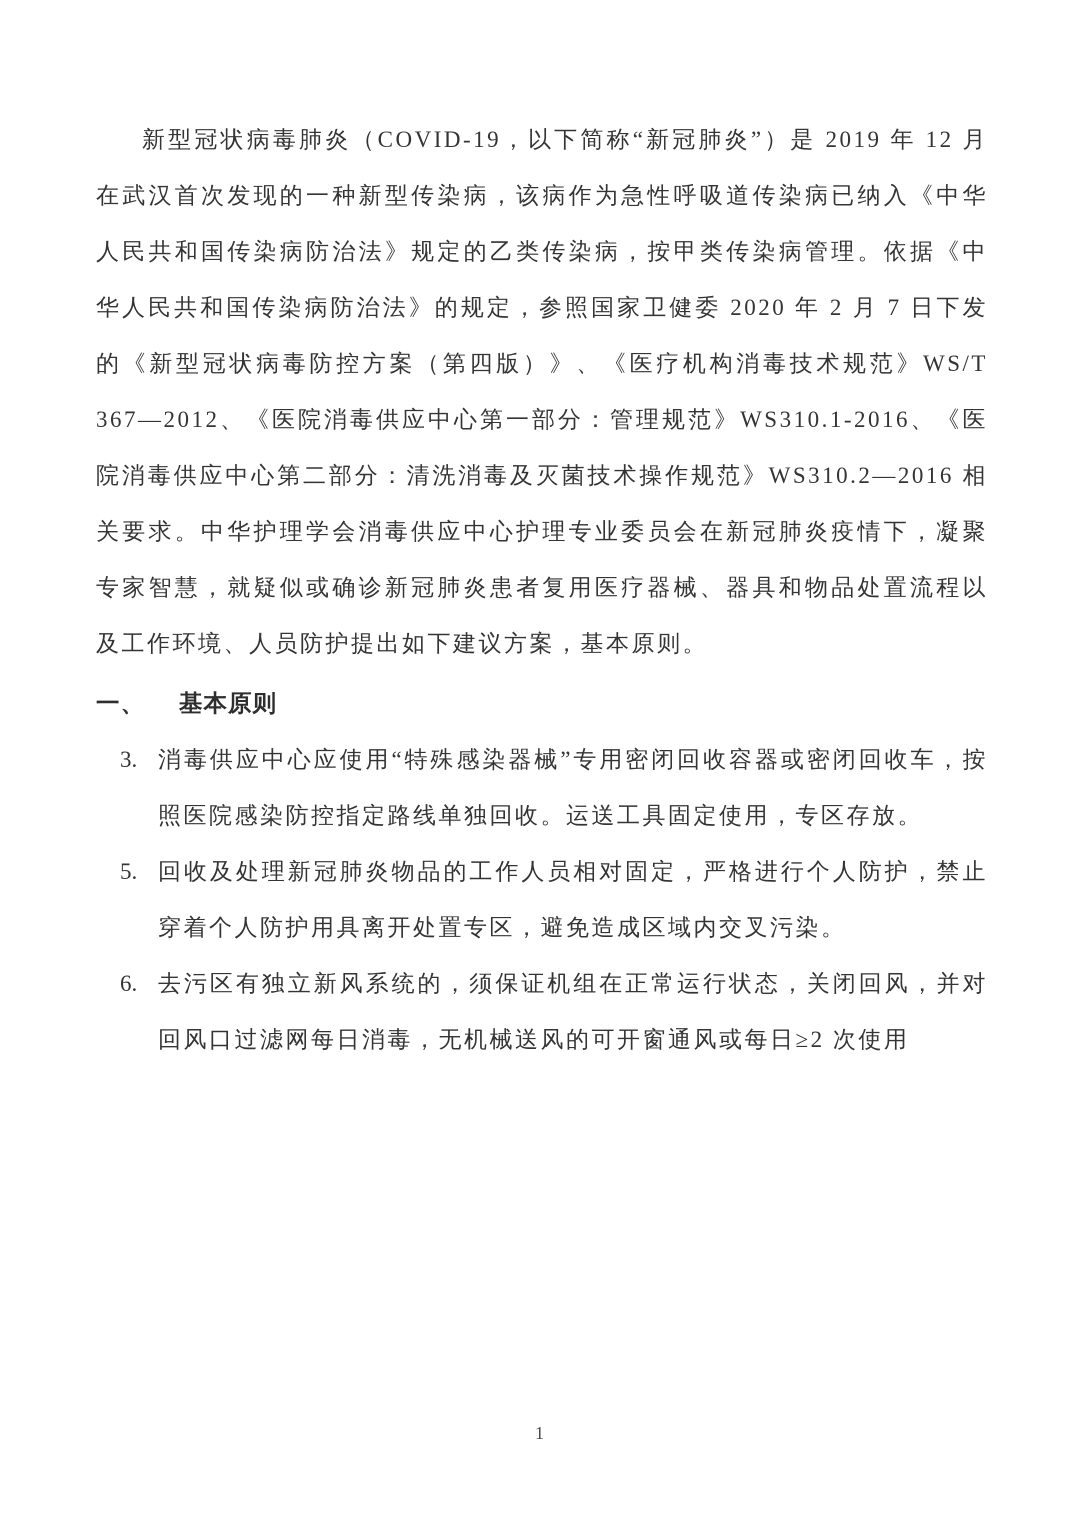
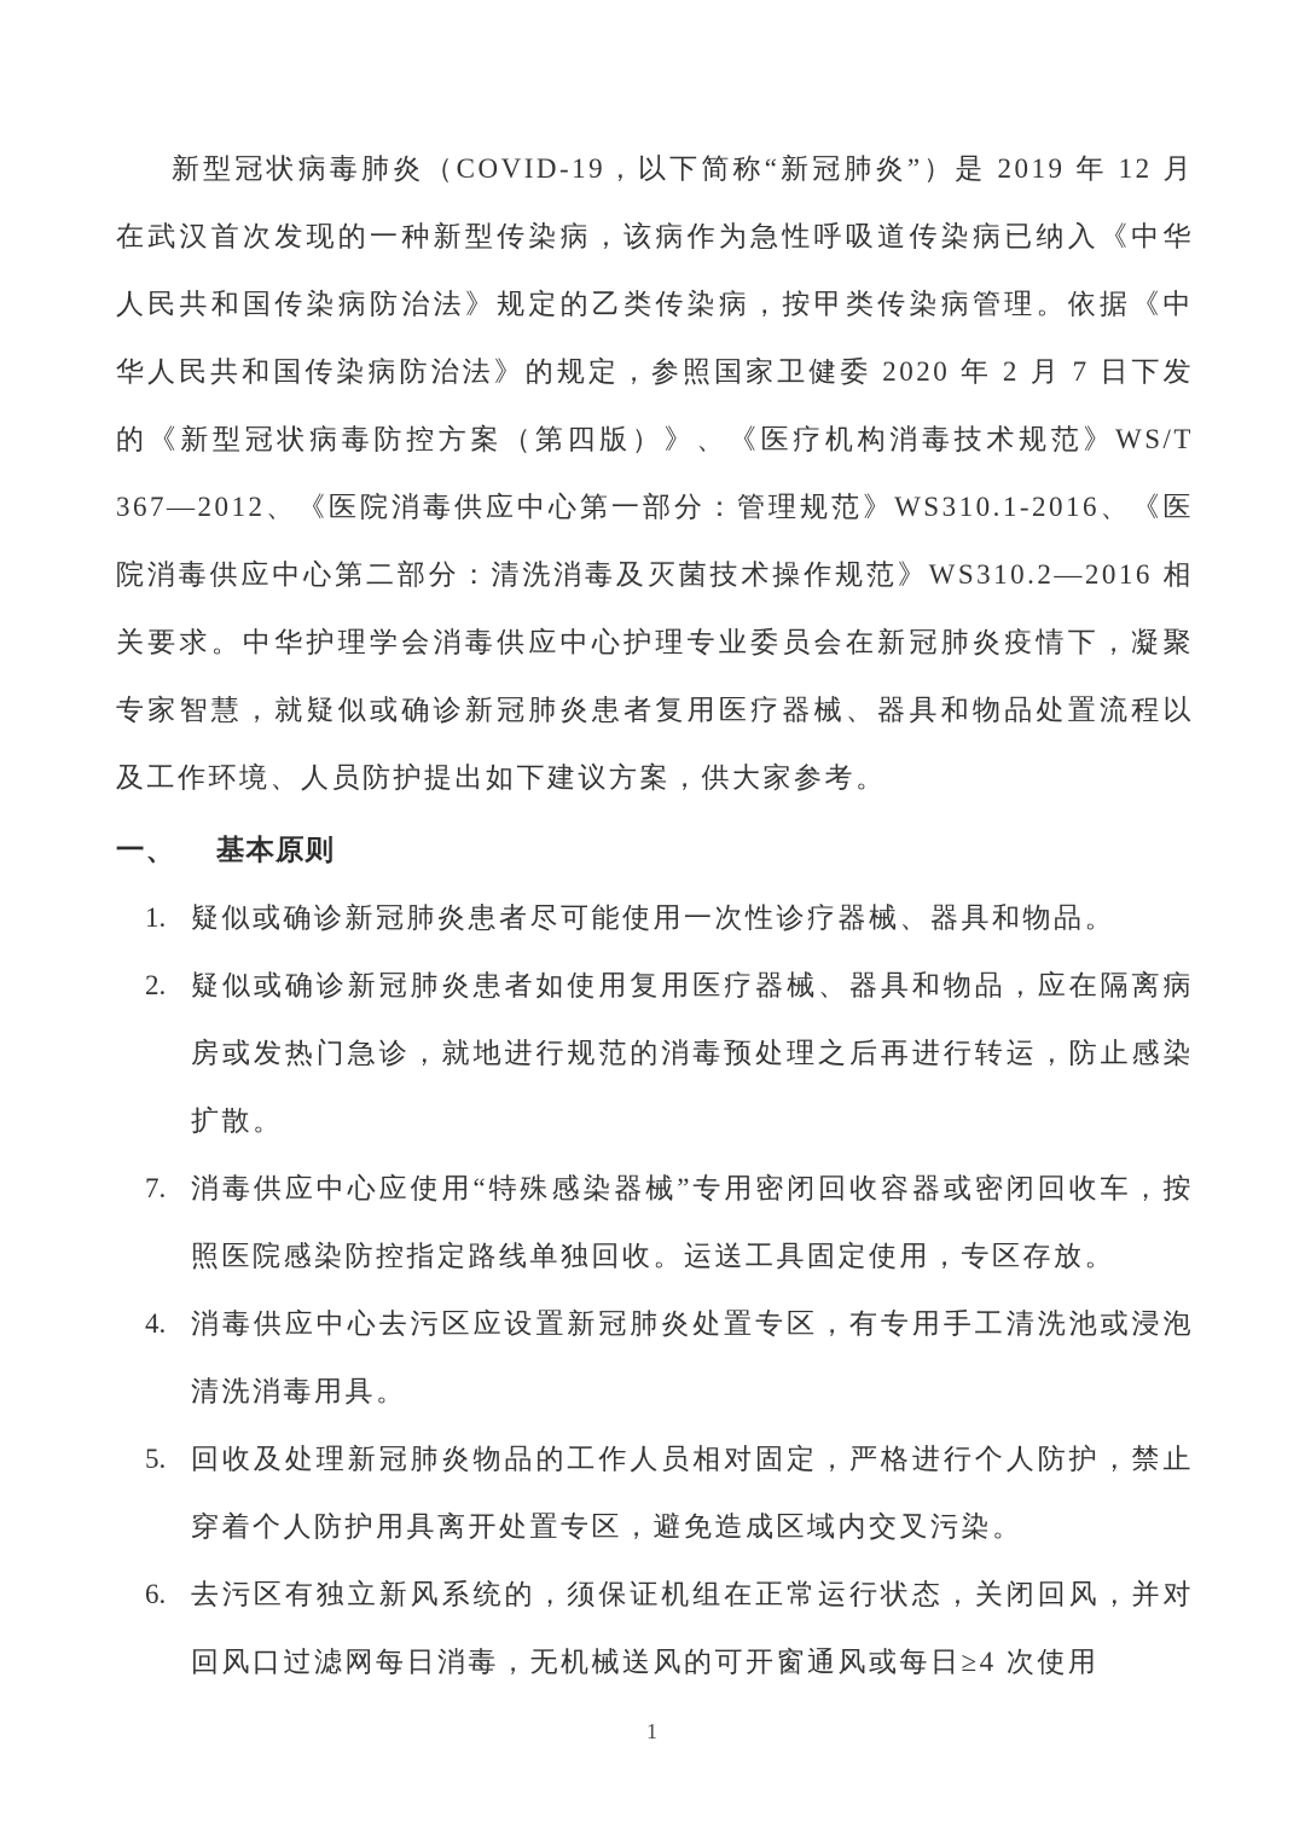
- 新型冠状病毒肺炎（COVID-19，以下简称“新冠肺炎”）是 2019 年 12 月在武汉首次发现的一种新型传染病，该病作为急性呼吸道传染病已纳入《中华人民共和国传染病防治法》规定的乙类传染病，按甲类传染病管理。依据《中华人民共和国传染病防治法》的规定，参照国家卫健委 2020 年 2 月 7 日下发的《新型冠状病毒防控方案（第四版）》、《医疗机构消毒技术规范》WS/T 367—2012、《医院消毒供应中心第一部分：管理规范》WS310.1-2016、《医院消毒供应中心第二部分：清洗消毒及灭菌技术操作规范》WS310.2—2016 相关要求。中华护理学会消毒供应中心护理专业委员会在新冠肺炎疫情下，凝聚专家智慧，就疑似或确诊新冠肺炎患者复用医疗器械、器具和物品处置流程以及工作环境、人员防护提出如下建议方案，基本原则。
+ 新型冠状病毒肺炎（COVID-19，以下简称“新冠肺炎”）是 2019 年 12 月在武汉首次发现的一种新型传染病，该病作为急性呼吸道传染病已纳入《中华人民共和国传染病防治法》规定的乙类传染病，按甲类传染病管理。依据《中华人民共和国传染病防治法》的规定，参照国家卫健委 2020 年 2 月 7 日下发的《新型冠状病毒防控方案（第四版）》、《医疗机构消毒技术规范》WS/T 367—2012、《医院消毒供应中心第一部分：管理规范》WS310.1-2016、《医院消毒供应中心第二部分：清洗消毒及灭菌技术操作规范》WS310.2—2016 相关要求。中华护理学会消毒供应中心护理专业委员会在新冠肺炎疫情下，凝聚专家智慧，就疑似或确诊新冠肺炎患者复用医疗器械、器具和物品处置流程以及工作环境、人员防护提出如下建议方案，供大家参考。
  一、 基本原则
+ 1.
+ 疑似或确诊新冠肺炎患者尽可能使用一次性诊疗器械、器具和物品。
+ 2.
+ 疑似或确诊新冠肺炎患者如使用复用医疗器械、器具和物品，应在隔离病房或发热门急诊，就地进行规范的消毒预处理之后再进行转运，防止感染扩散。
- 3.
+ 7.
  消毒供应中心应使用“特殊感染器械”专用密闭回收容器或密闭回收车，按照医院感染防控指定路线单独回收。运送工具固定使用，专区存放。
+ 4.
+ 消毒供应中心去污区应设置新冠肺炎处置专区，有专用手工清洗池或浸泡清洗消毒用具。
  5.
  回收及处理新冠肺炎物品的工作人员相对固定，严格进行个人防护，禁止穿着个人防护用具离开处置专区，避免造成区域内交叉污染。
  6.
- 去污区有独立新风系统的，须保证机组在正常运行状态，关闭回风，并对回风口过滤网每日消毒，无机械送风的可开窗通风或每日≥2 次使用
+ 去污区有独立新风系统的，须保证机组在正常运行状态，关闭回风，并对回风口过滤网每日消毒，无机械送风的可开窗通风或每日≥4 次使用
  1
